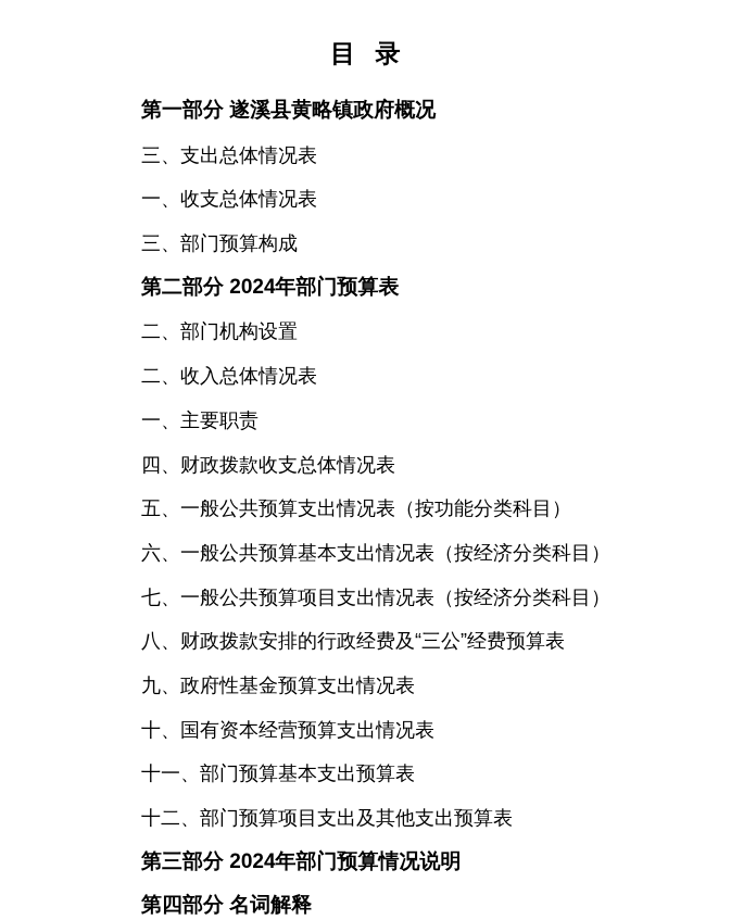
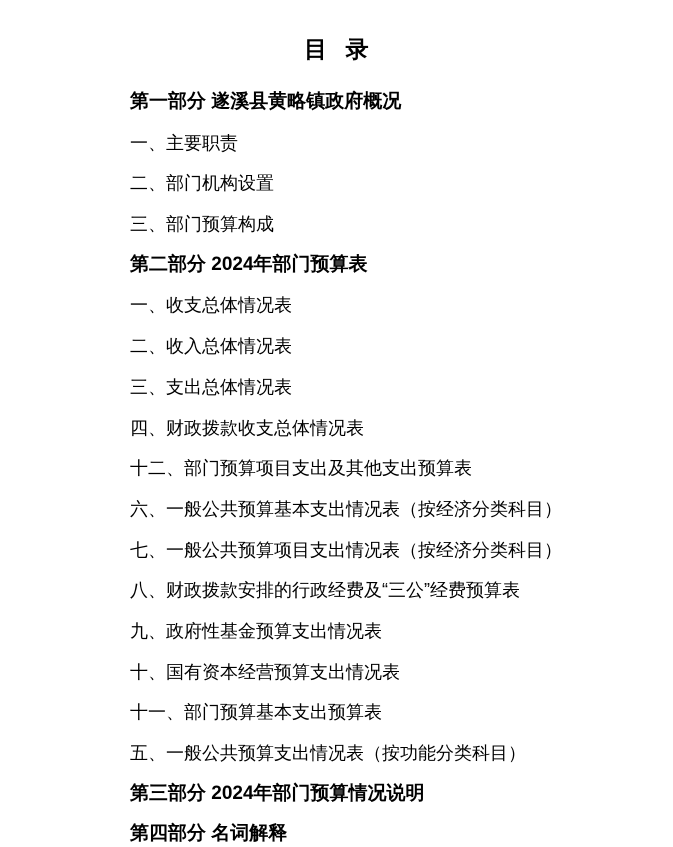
  目 录
  第一部分 遂溪县黄略镇政府概况
- 三、支出总体情况表
+ 一、主要职责
- 一、收支总体情况表
+ 二、部门机构设置
  三、部门预算构成
  第二部分 2024年部门预算表
- 二、部门机构设置
+ 一、收支总体情况表
  二、收入总体情况表
- 一、主要职责
+ 三、支出总体情况表
  四、财政拨款收支总体情况表
- 五、一般公共预算支出情况表（按功能分类科目）
+ 十二、部门预算项目支出及其他支出预算表
  六、一般公共预算基本支出情况表（按经济分类科目）
  七、一般公共预算项目支出情况表（按经济分类科目）
  八、财政拨款安排的行政经费及“三公”经费预算表
  九、政府性基金预算支出情况表
  十、国有资本经营预算支出情况表
  十一、部门预算基本支出预算表
- 十二、部门预算项目支出及其他支出预算表
+ 五、一般公共预算支出情况表（按功能分类科目）
  第三部分 2024年部门预算情况说明
  第四部分 名词解释
